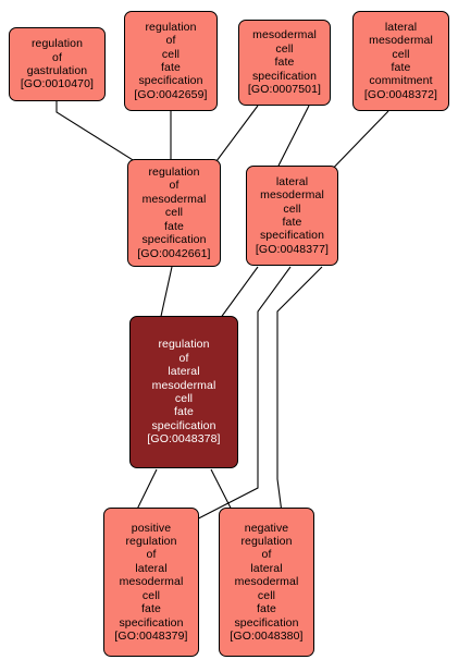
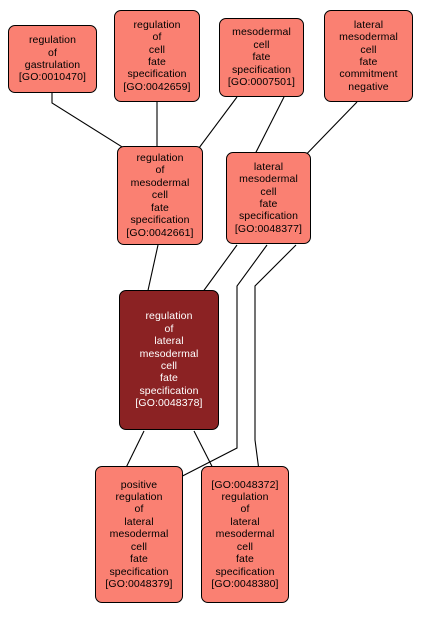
  regulation
  of
  gastrulation
  [GO:0010470]
  regulation
  of
  cell
  fate
  specification
  [GO:0042659]
  mesodermal
  cell
  fate
  specification
  [GO:0007501]
  lateral
  mesodermal
  cell
  fate
  commitment
- [GO:0048372]
+ negative
  regulation
  of
  mesodermal
  cell
  fate
  specification
  [GO:0042661]
  lateral
  mesodermal
  cell
  fate
  specification
  [GO:0048377]
  regulation
  of
  lateral
  mesodermal
  cell
  fate
  specification
  [GO:0048378]
  positive
  regulation
  of
  lateral
  mesodermal
  cell
  fate
  specification
  [GO:0048379]
- negative
+ [GO:0048372]
  regulation
  of
  lateral
  mesodermal
  cell
  fate
  specification
  [GO:0048380]
